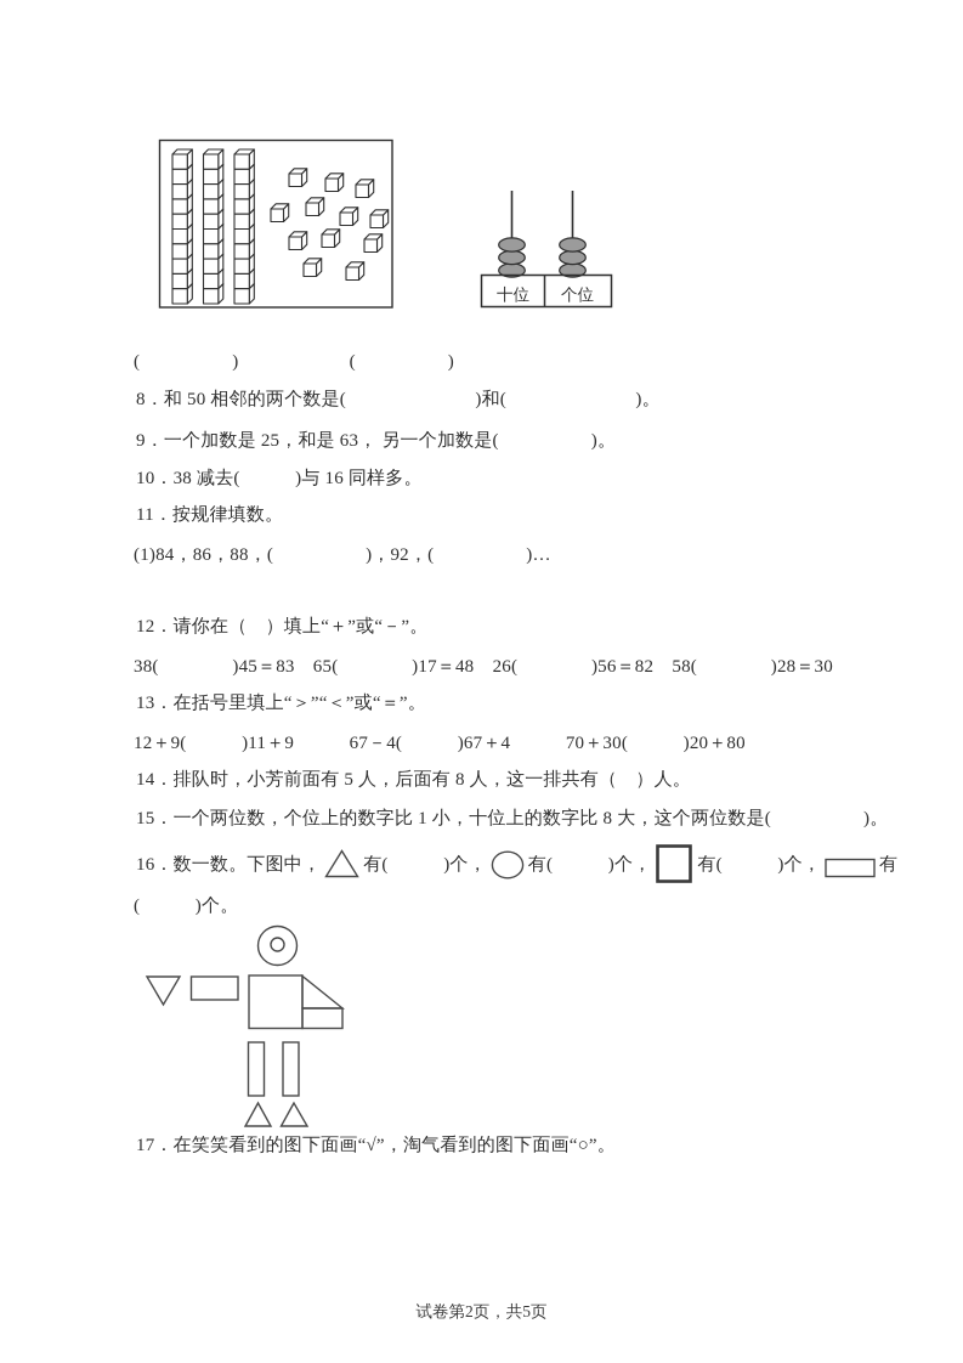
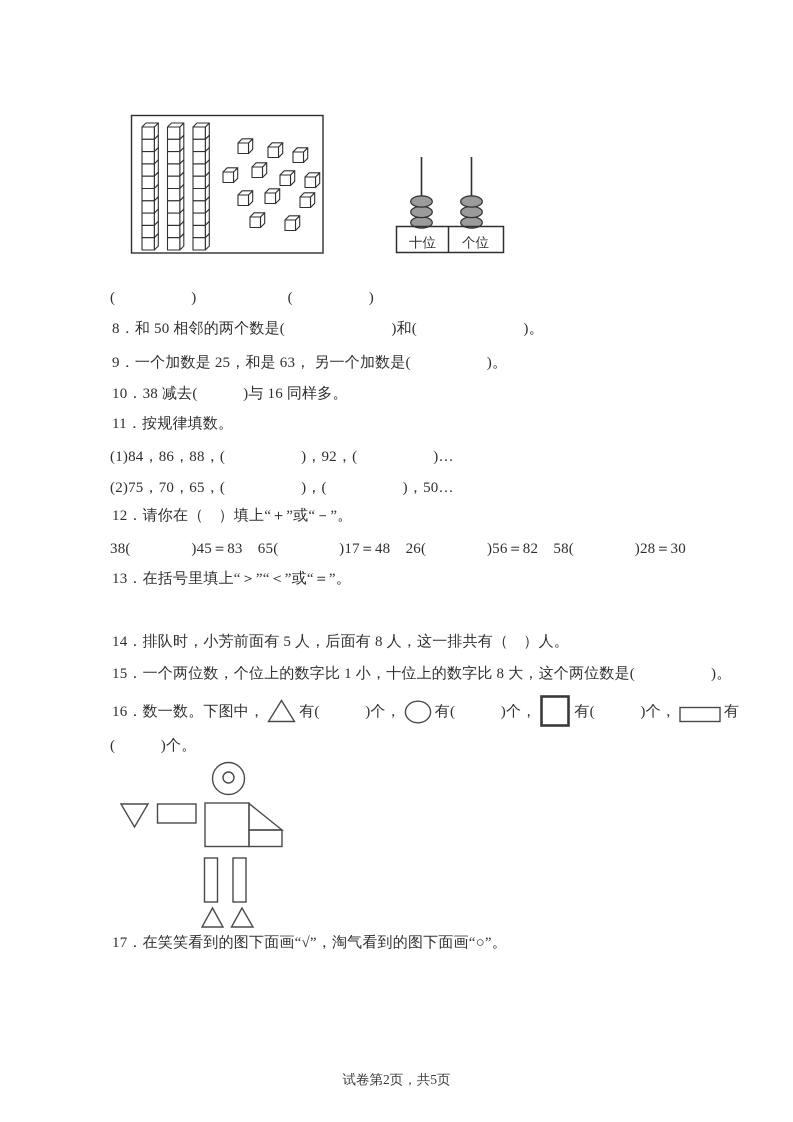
  十位
  个位
  ( ) ( )
  8．和 50 相邻的两个数是( )和( )。
  9．一个加数是 25，和是 63， 另一个加数是( )。
  10．38 减去( )与 16 同样多。
  11．按规律填数。
  (1)84，86，88，( )，92，( )…
+ (2)75，70，65，( )，( )，50…
  12．请你在（ ）填上“＋”或“－”。
  38( )45＝83 65( )17＝48 26( )56＝82 58( )28＝30
  13．在括号里填上“＞”“＜”或“＝”。
- 12＋9( )11＋9 67－4( )67＋4 70＋30( )20＋80
  14．排队时，小芳前面有 5 人，后面有 8 人，这一排共有（ ）人。
  15．一个两位数，个位上的数字比 1 小，十位上的数字比 8 大，这个两位数是( )。
  16．数一数。下图中，
  有( )个，
  有( )个，
  有( )个，
  有
  ( )个。
  17．在笑笑看到的图下面画“√”，淘气看到的图下面画“○”。
  试卷第2页，共5页
